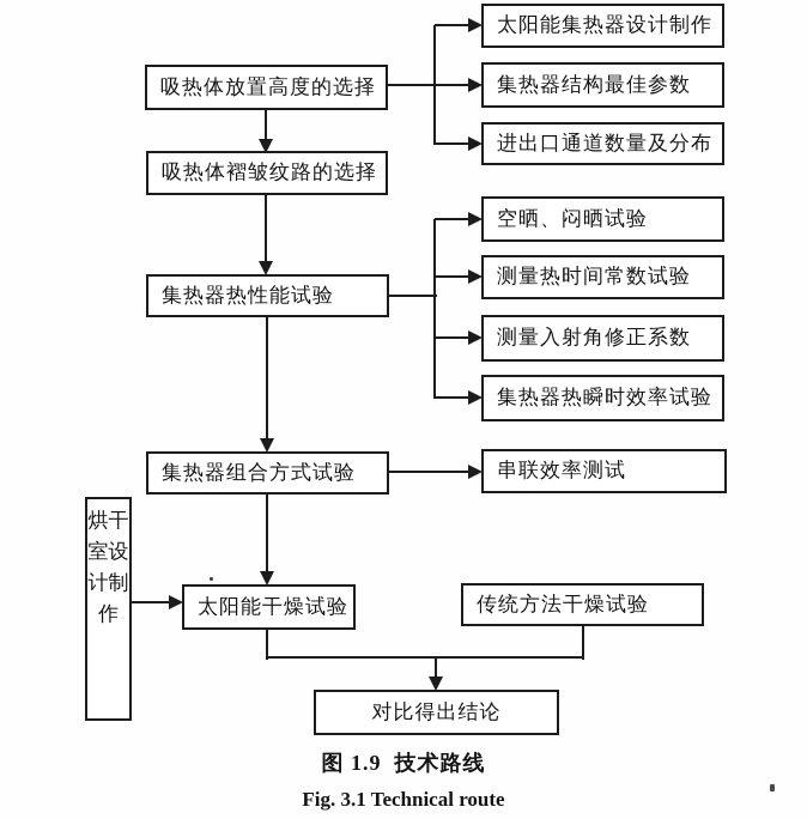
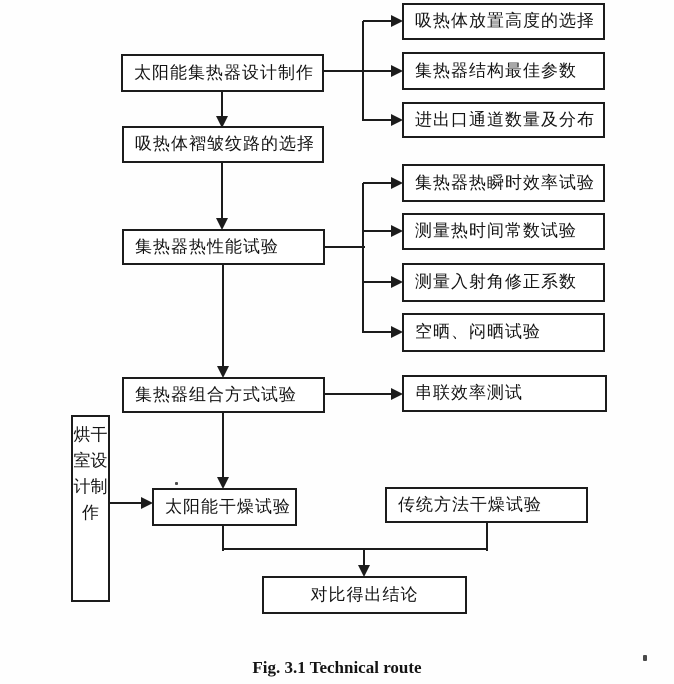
- 吸热体放置高度的选择
+ 太阳能集热器设计制作
  吸热体褶皱纹路的选择
  集热器热性能试验
  集热器组合方式试验
  太阳能干燥试验
  传统方法干燥试验
  对比得出结论
  烘干室设计制作
- 太阳能集热器设计制作
+ 吸热体放置高度的选择
  集热器结构最佳参数
  进出口通道数量及分布
- 空晒、闷晒试验
+ 集热器热瞬时效率试验
  测量热时间常数试验
  测量入射角修正系数
- 集热器热瞬时效率试验
+ 空晒、闷晒试验
  串联效率测试
- 图 1.9 技术路线
  Fig. 3.1 Technical route
